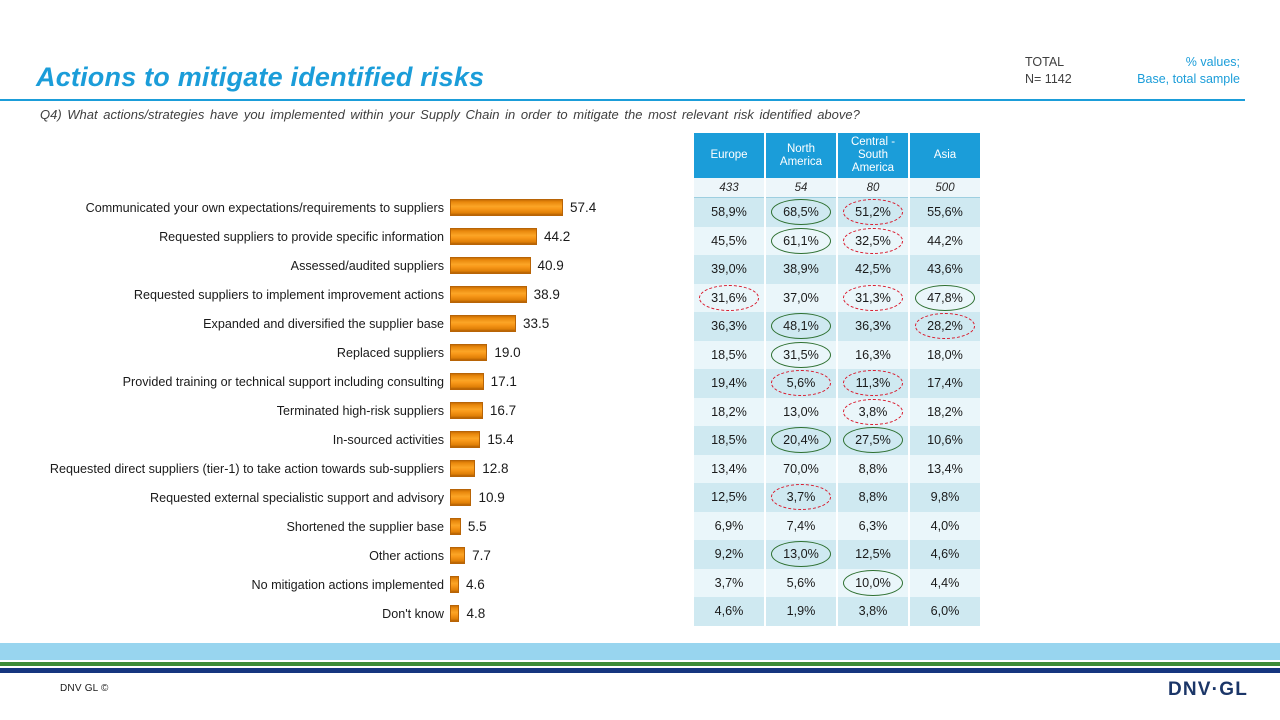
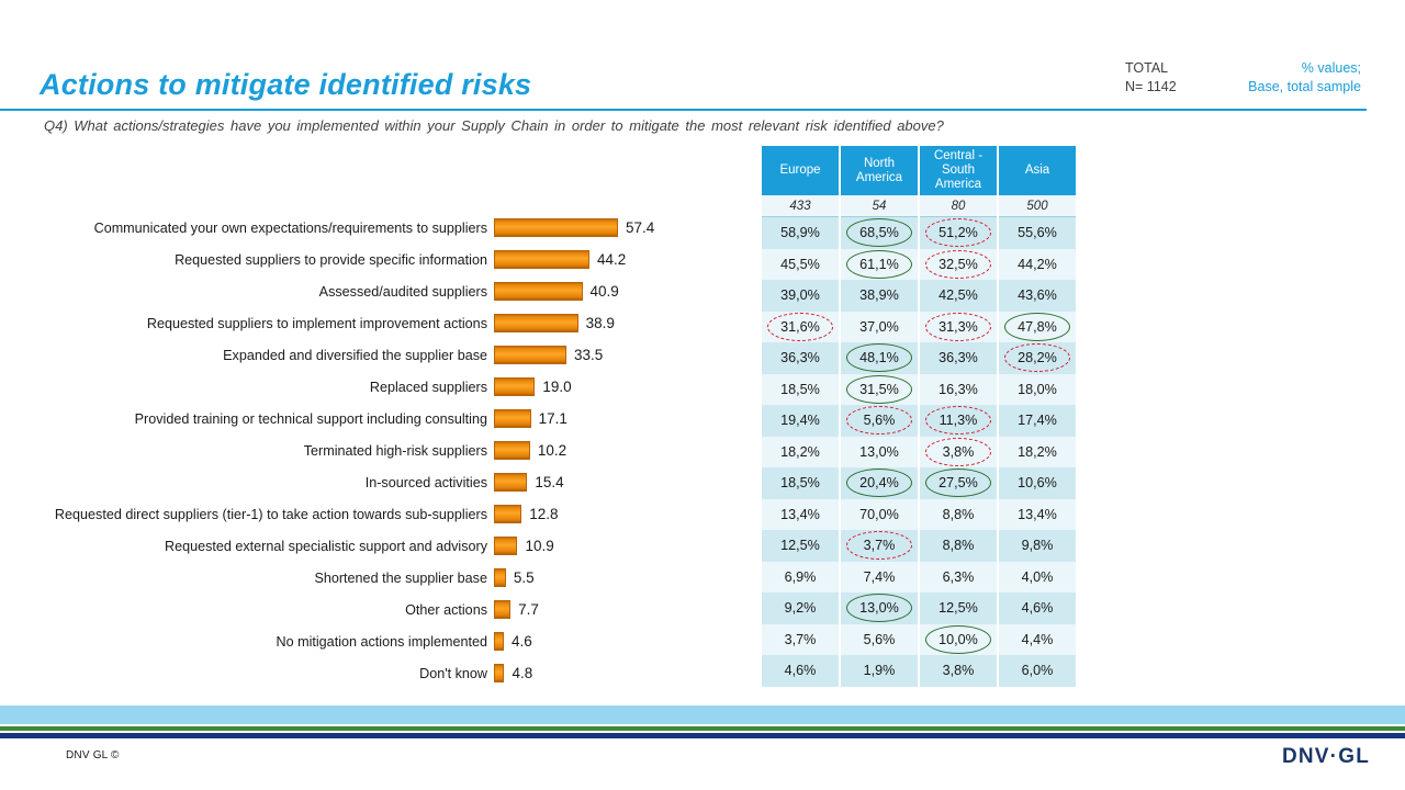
  Actions to mitigate identified risks
  TOTAL
  N= 1142
  % values;
  Base, total sample
  Q4) What actions/strategies have you implemented within your Supply Chain in order to mitigate the most relevant risk identified above?
  Communicated your own expectations/requirements to suppliers
  57.4
  Requested suppliers to provide specific information
  44.2
  Assessed/audited suppliers
  40.9
  Requested suppliers to implement improvement actions
  38.9
  Expanded and diversified the supplier base
  33.5
  Replaced suppliers
  19.0
  Provided training or technical support including consulting
  17.1
  Terminated high-risk suppliers
- 16.7
+ 10.2
  In-sourced activities
  15.4
  Requested direct suppliers (tier-1) to take action towards sub-suppliers
  12.8
  Requested external specialistic support and advisory
  10.9
  Shortened the supplier base
  5.5
  Other actions
  7.7
  No mitigation actions implemented
  4.6
  Don't know
  4.8
  Europe	North America	Central - South America	Asia
  433	54	80	500
  58,9%	68,5%	51,2%	55,6%
  45,5%	61,1%	32,5%	44,2%
  39,0%	38,9%	42,5%	43,6%
  31,6%	37,0%	31,3%	47,8%
  36,3%	48,1%	36,3%	28,2%
  18,5%	31,5%	16,3%	18,0%
  19,4%	5,6%	11,3%	17,4%
  18,2%	13,0%	3,8%	18,2%
  18,5%	20,4%	27,5%	10,6%
  13,4%	70,0%	8,8%	13,4%
  12,5%	3,7%	8,8%	9,8%
  6,9%	7,4%	6,3%	4,0%
  9,2%	13,0%	12,5%	4,6%
  3,7%	5,6%	10,0%	4,4%
  4,6%	1,9%	3,8%	6,0%
  DNV GL ©
  DNV·GL
